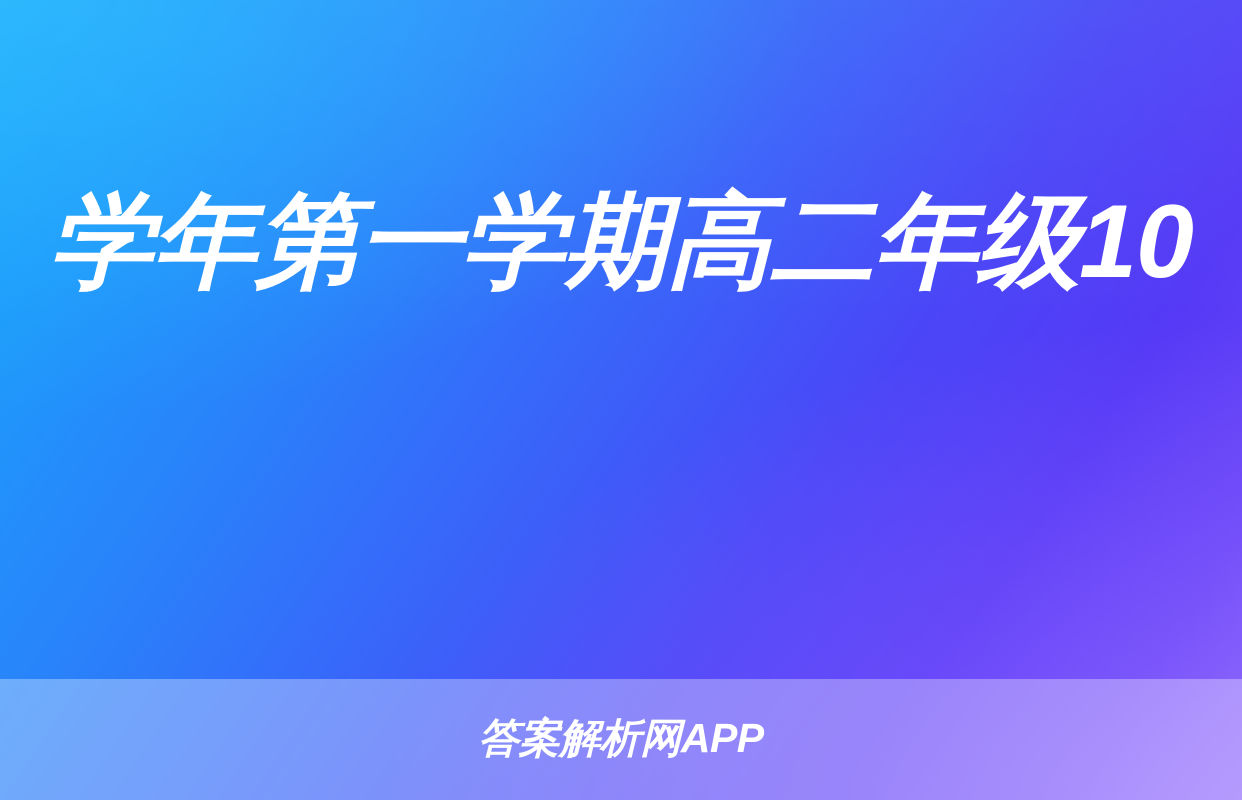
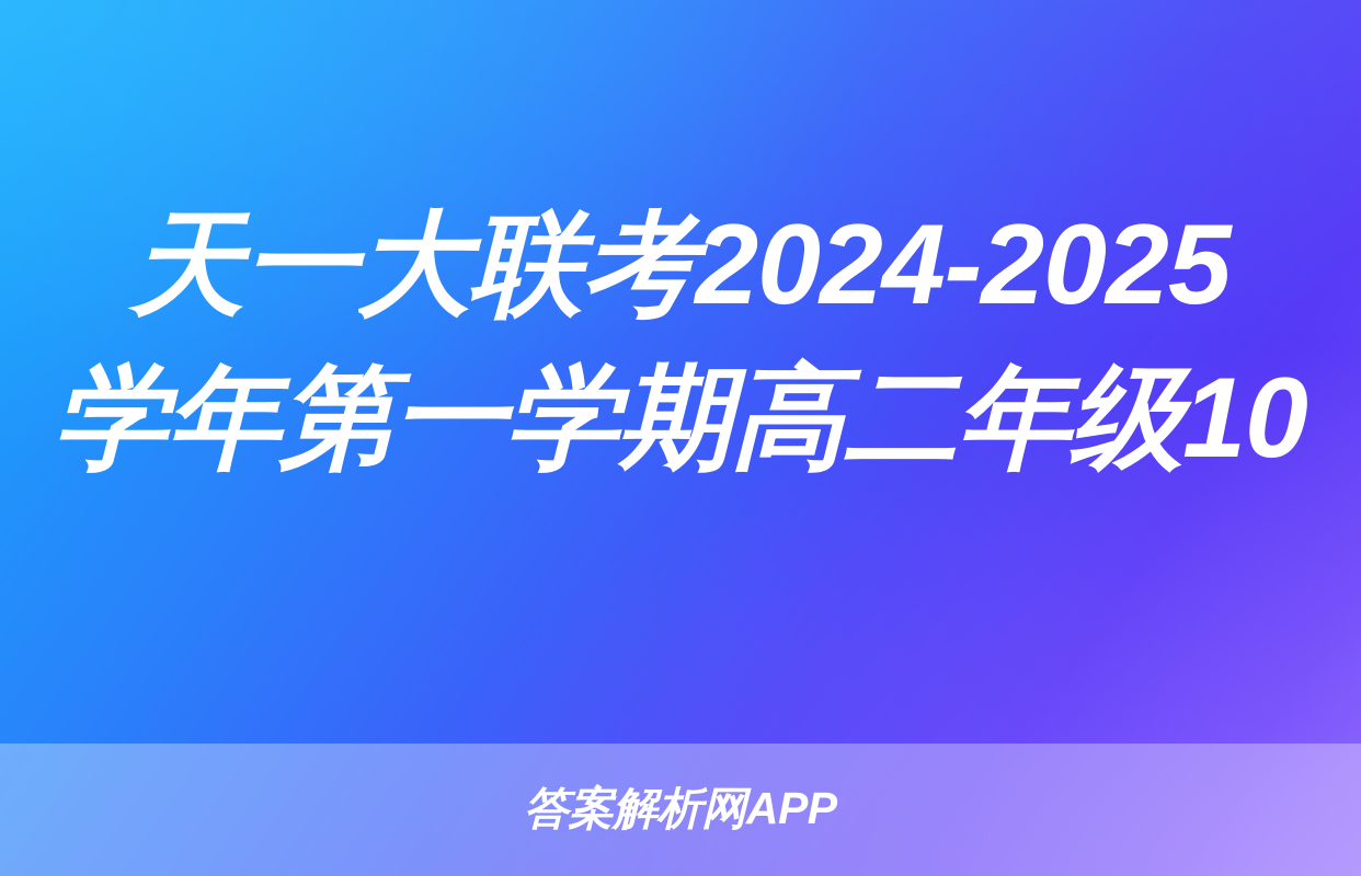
+ 天一大联考2024-2025
  学年第一学期高二年级10
  答案解析网APP
